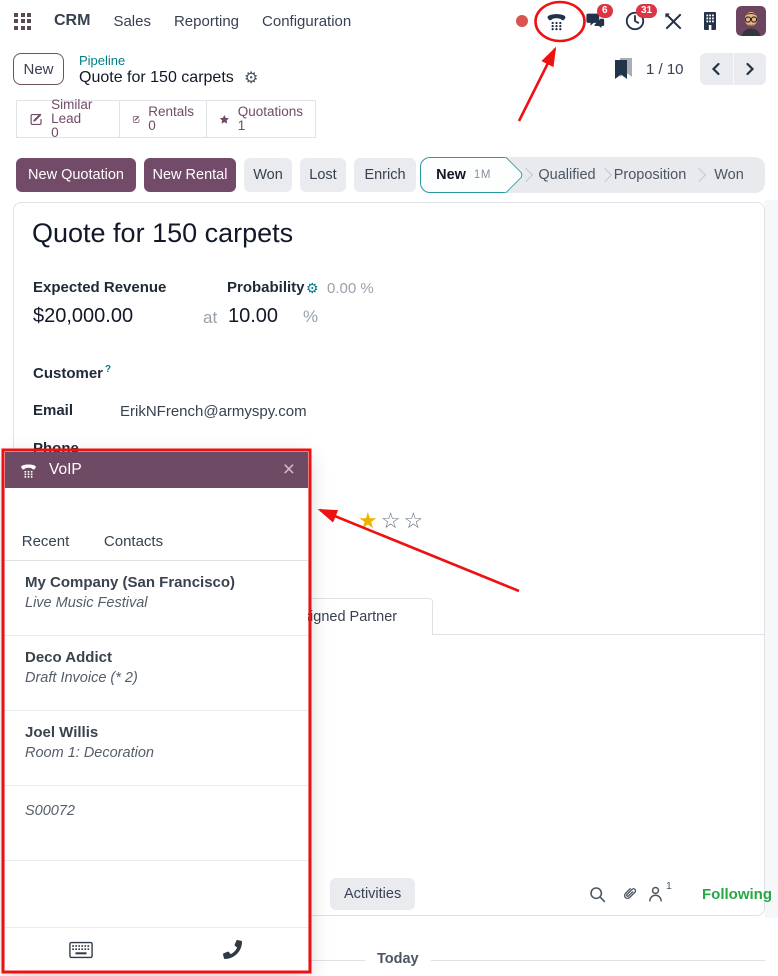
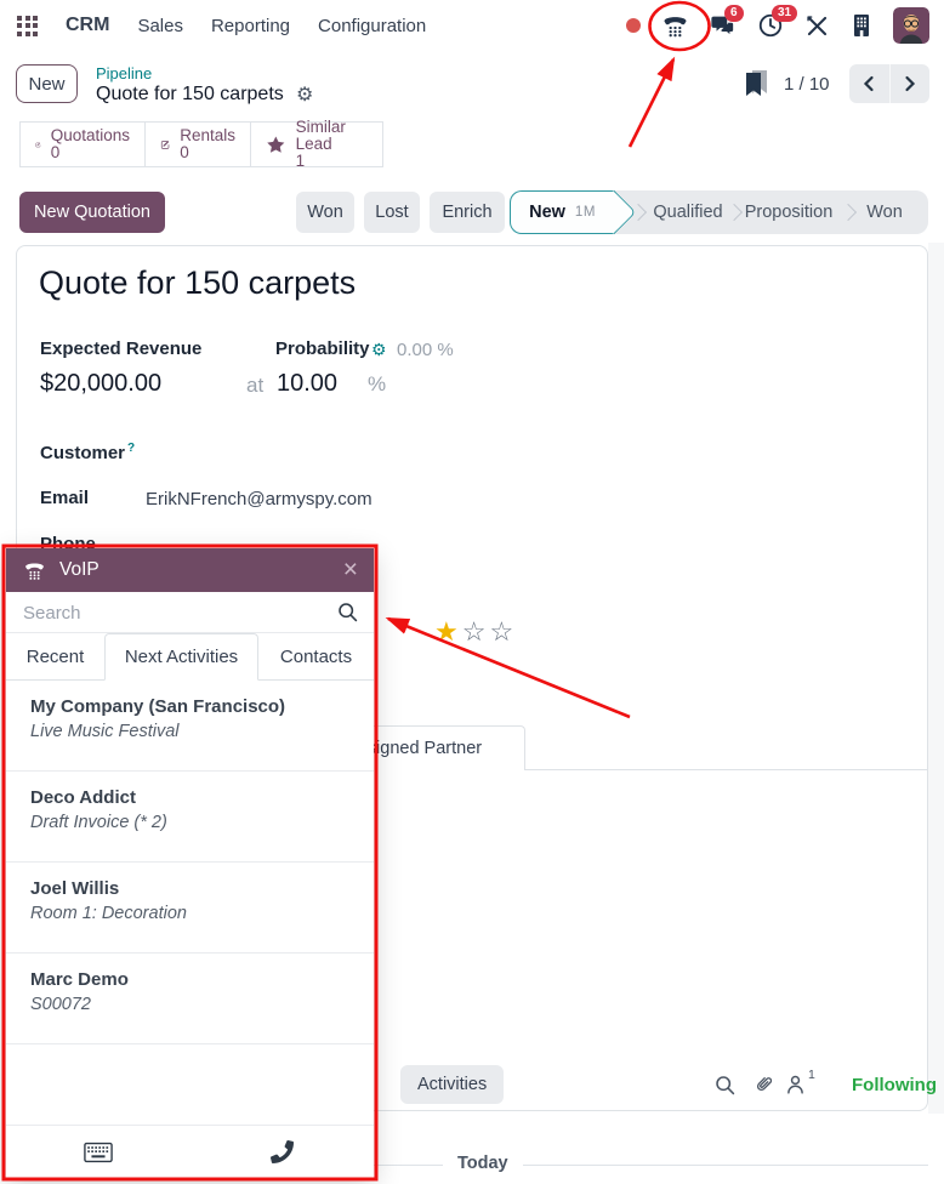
  CRM
  Sales
  Reporting
  Configuration
  6
  31
  New
  Pipeline
  Quote for 150 carpets
  ⚙
  1 / 10
- Similar Lead
+ Quotations
  0
  Rentals
  0
- Quotations
+ Similar Lead
  1
  New Quotation
- New Rental
  Won
  Lost
  Enrich
  New
  1M
  Qualified
  Proposition
  Won
  Quote for 150 carpets
  Expected Revenue
  Probability
  ⚙
  0.00 %
  $20,000.00
  at
  10.00
  %
  Customer ?
  Email
  ErikNFrench@armyspy.com
  ★☆☆
  igned Partner
  Activities
  1
  Following
  Today
  VoIP
  ×
+ Search
  Recent
+ Next Activities
  Contacts
  My Company (San Francisco)
  Live Music Festival
  Deco Addict
  Draft Invoice (* 2)
  Joel Willis
  Room 1: Decoration
+ Marc Demo
  S00072
